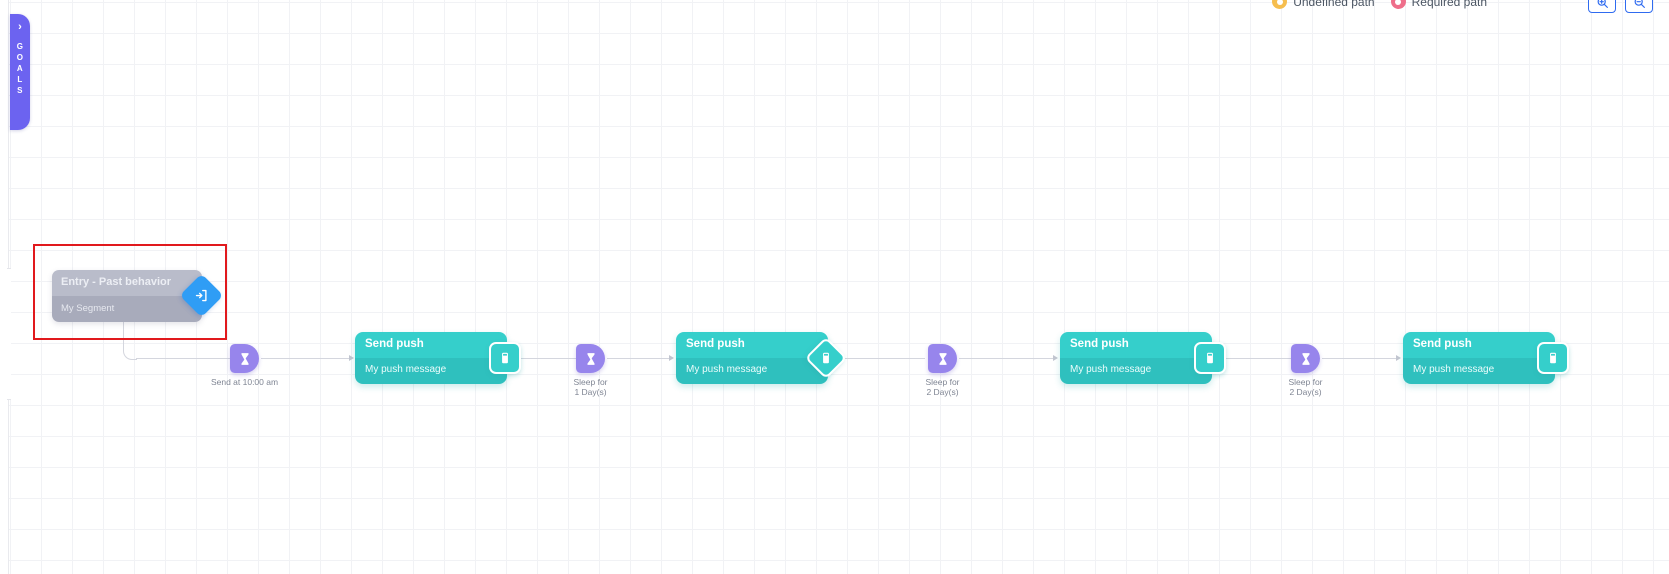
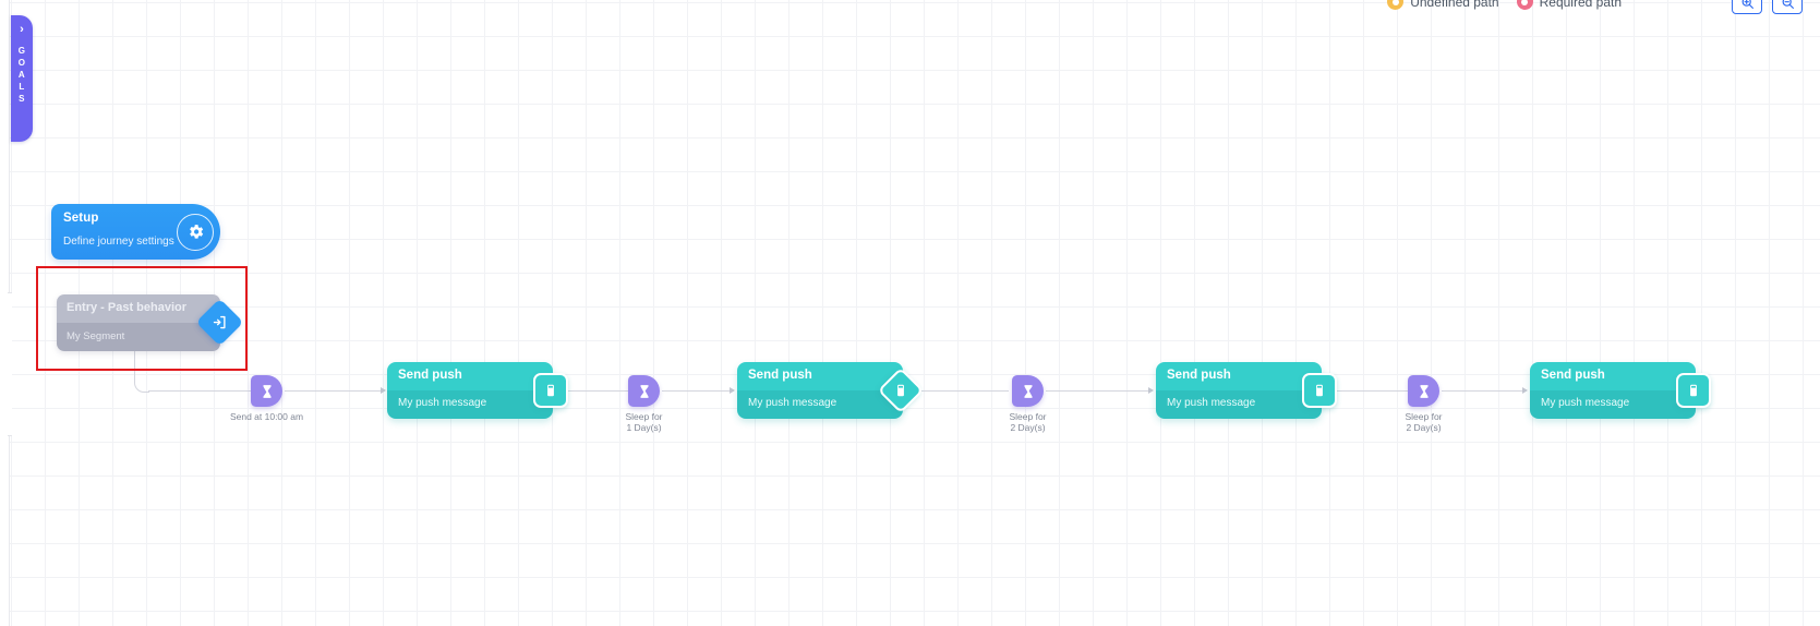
  ›
  G
  O
  A
  L
  S
  Undefined path
  Required path
+ Setup
+ Define journey settings
  Entry - Past behavior
  My Segment
  Send at 10:00 am
  Send push
  My push message
  Sleep for
  1 Day(s)
  Send push
  My push message
  Sleep for
  2 Day(s)
  Send push
  My push message
  Sleep for
  2 Day(s)
  Send push
  My push message
